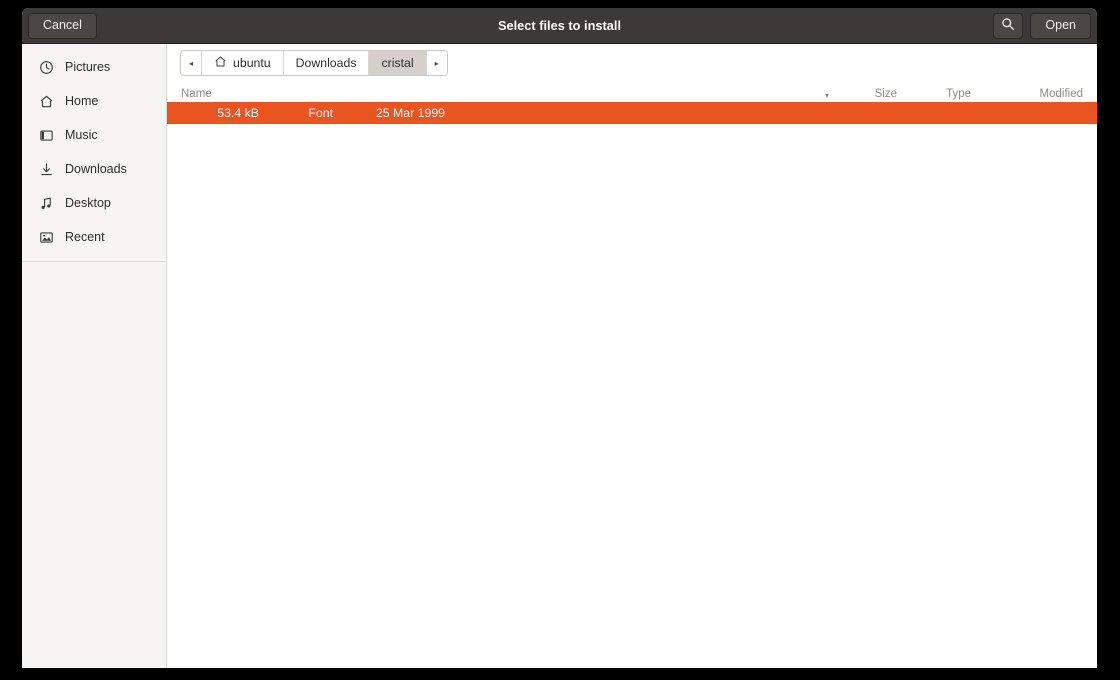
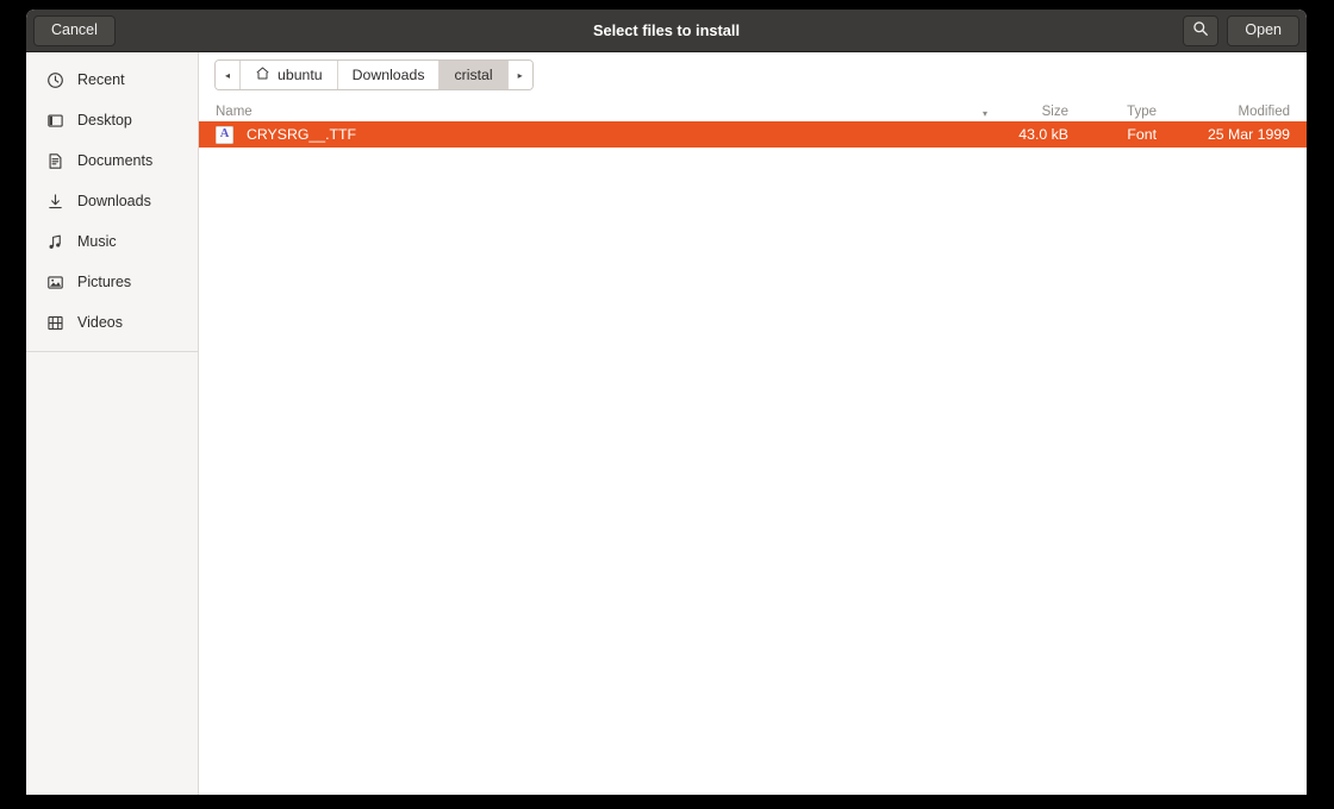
  Cancel
  Select files to install
  Open
- Pictures
+ Recent
- Home
- Music
+ Desktop
+ Documents
  Downloads
- Desktop
+ Music
- Recent
+ Pictures
+ Videos
  ◂
  ubuntu
  Downloads
  cristal
  ▸
  Name
  ▾
  Size
  Type
  Modified
+ A
+ CRYSRG__.TTF
- 53.4 kB
+ 43.0 kB
  Font
  25 Mar 1999
